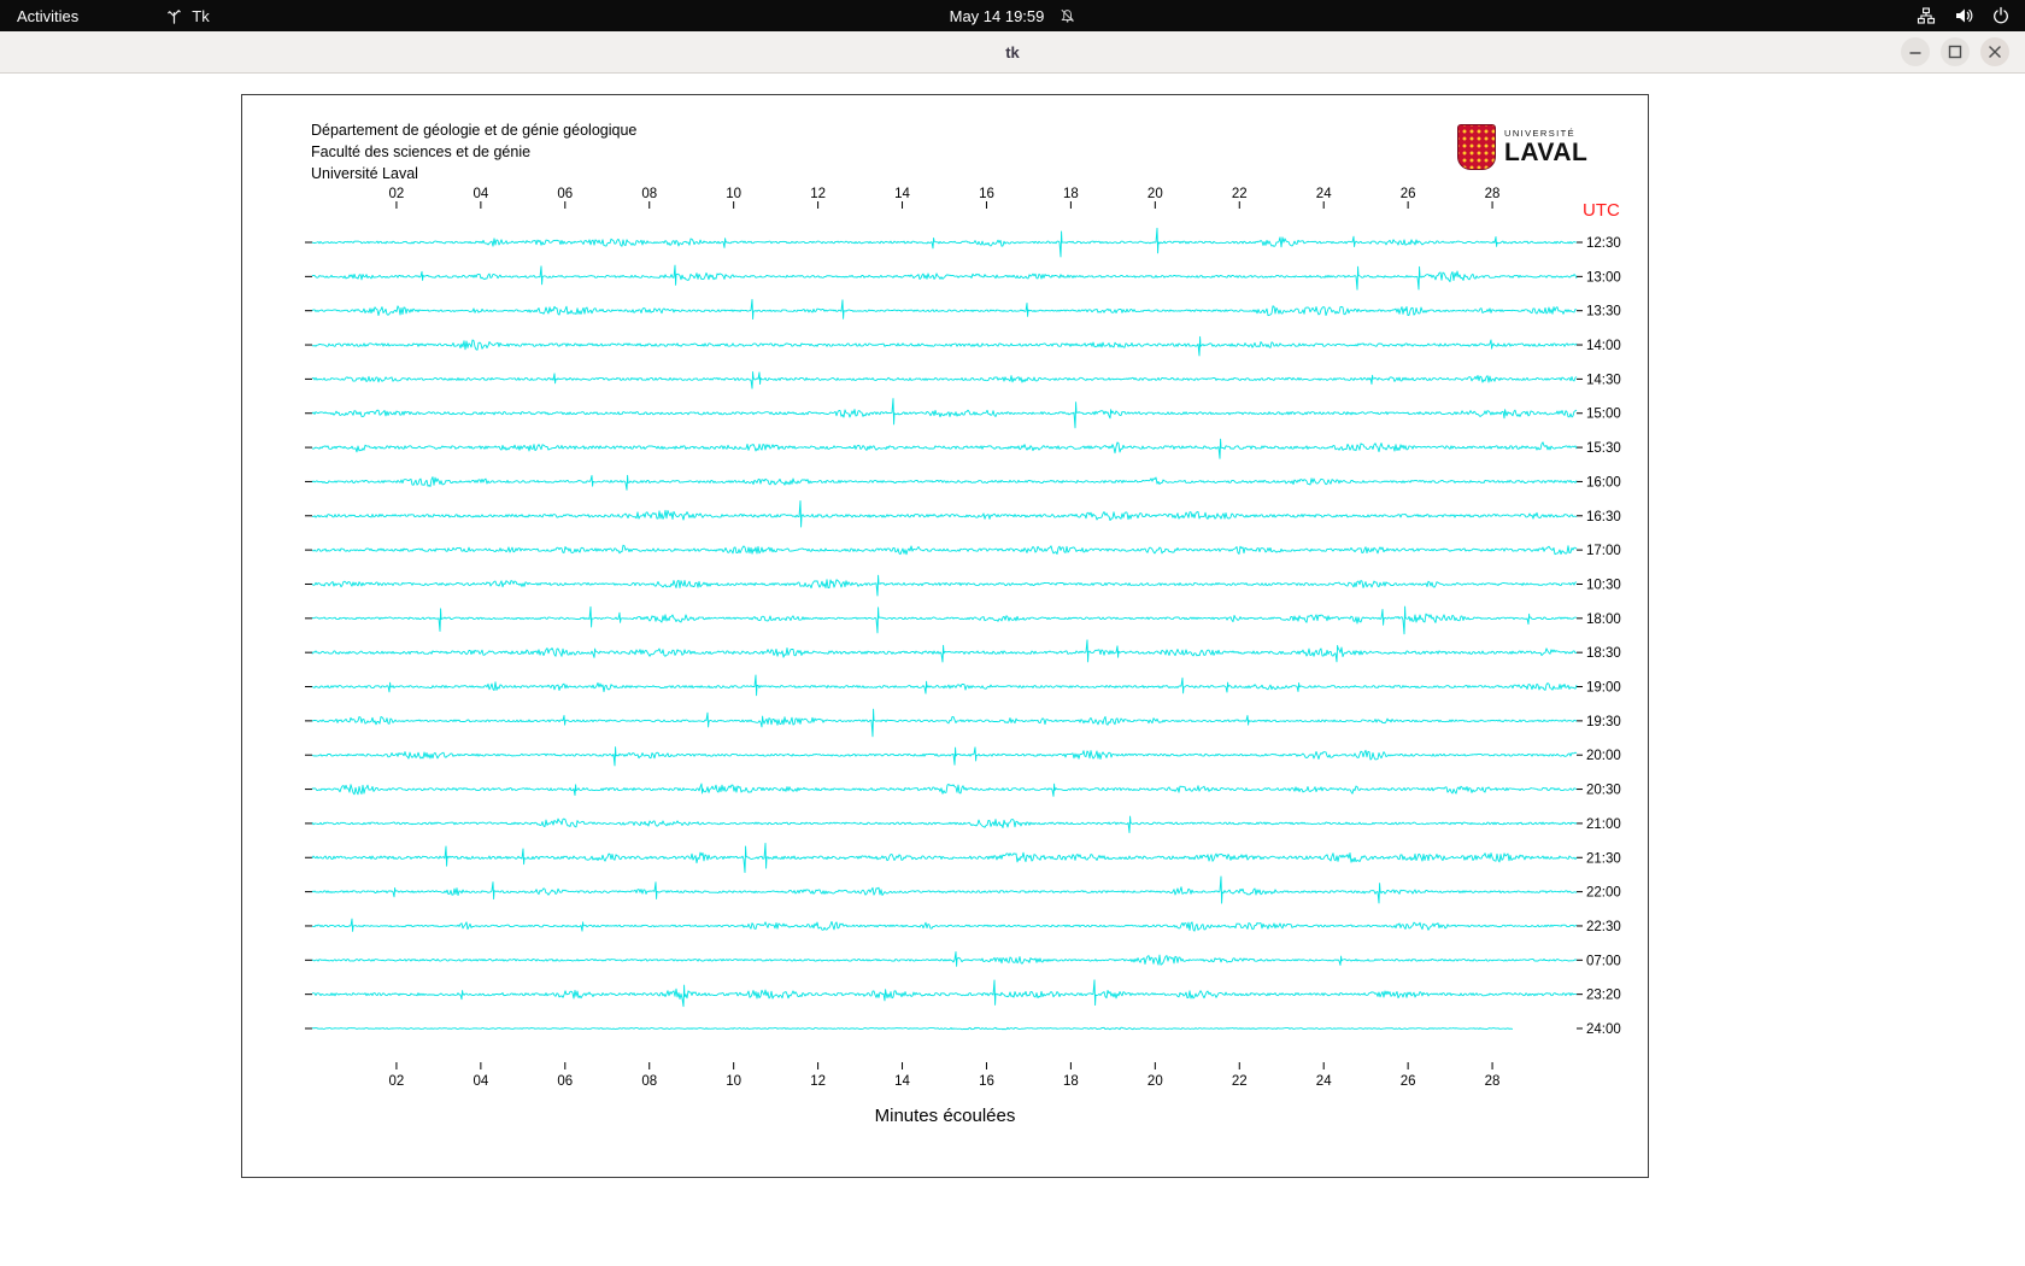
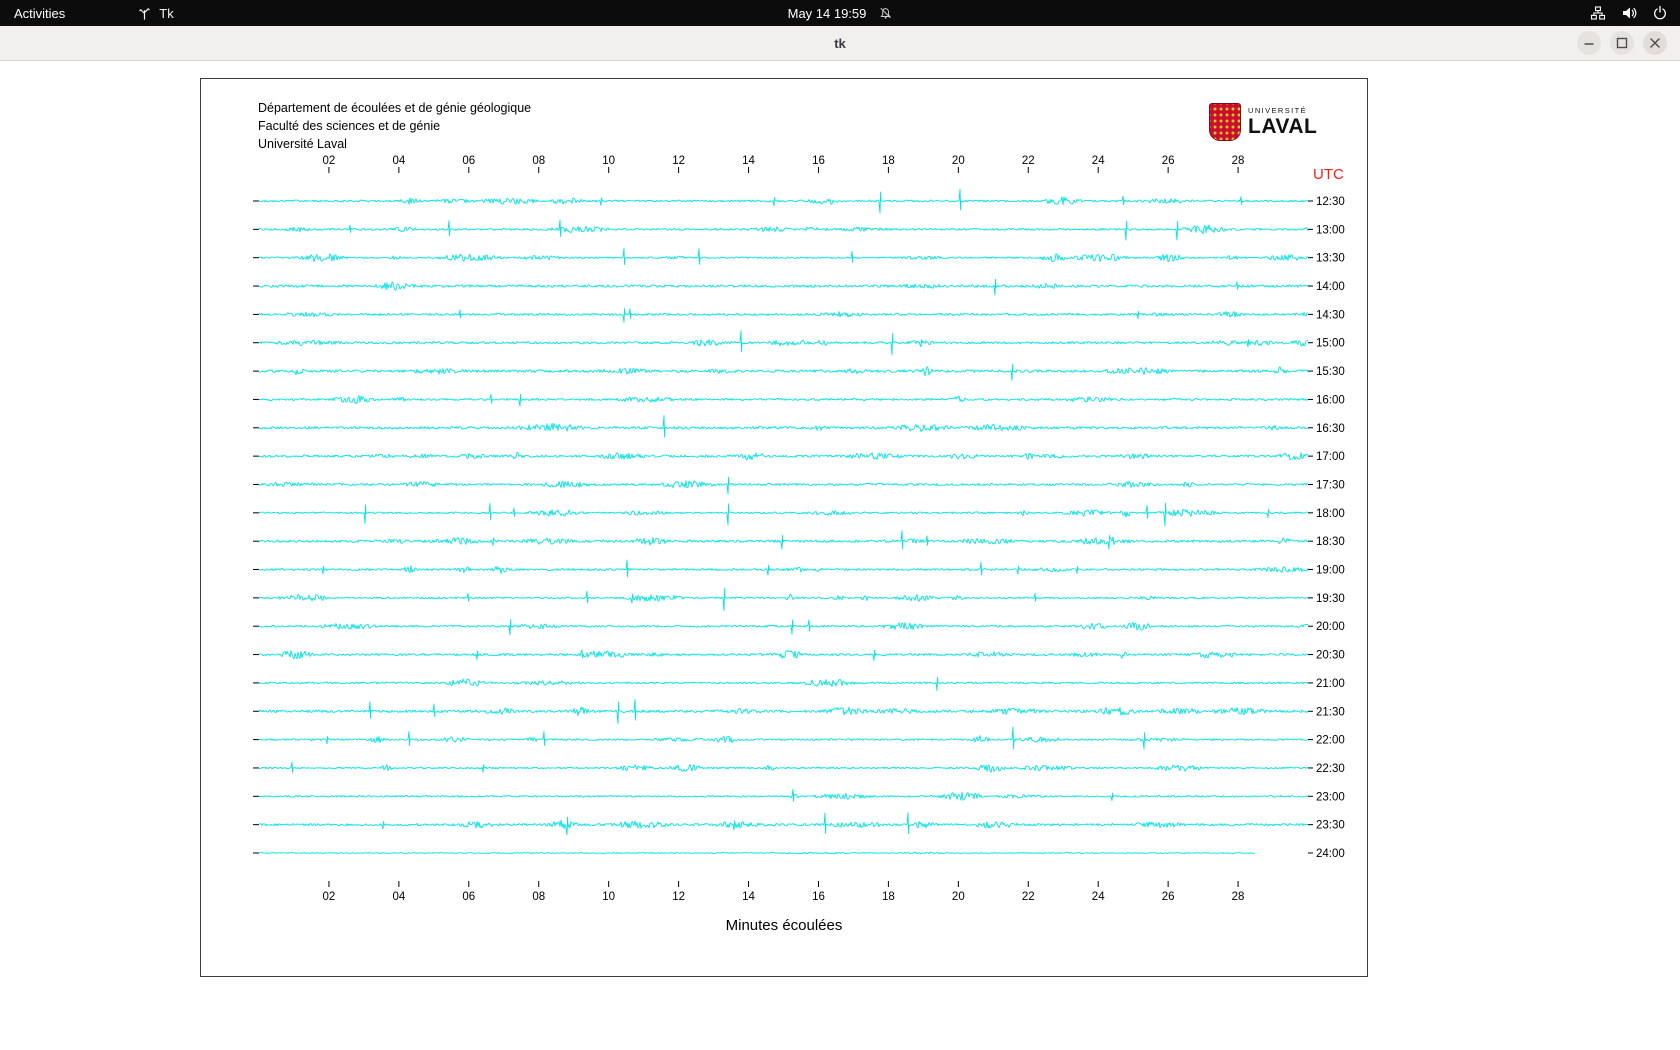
  Activities
  Tk
  May 14 19:59
  tk
  02
  02
  04
  04
  06
  06
  08
  08
  10
  10
  12
  12
  14
  14
  16
  16
  18
  18
  20
  20
  22
  22
  24
  24
  26
  26
  28
  28
  UTC
  12:30
  13:00
  13:30
  14:00
  14:30
  15:00
  15:30
  16:00
  16:30
  17:00
- 10:30
+ 17:30
  18:00
  18:30
  19:00
  19:30
  20:00
  20:30
  21:00
  21:30
  22:00
  22:30
- 07:00
+ 23:00
- 23:20
+ 23:30
  24:00
- Département de géologie et de génie géologique
+ Département de écoulées et de génie géologique
  Faculté des sciences et de génie
  Université Laval
  UNIVERSITÉ
  LAVAL
  Minutes écoulées
